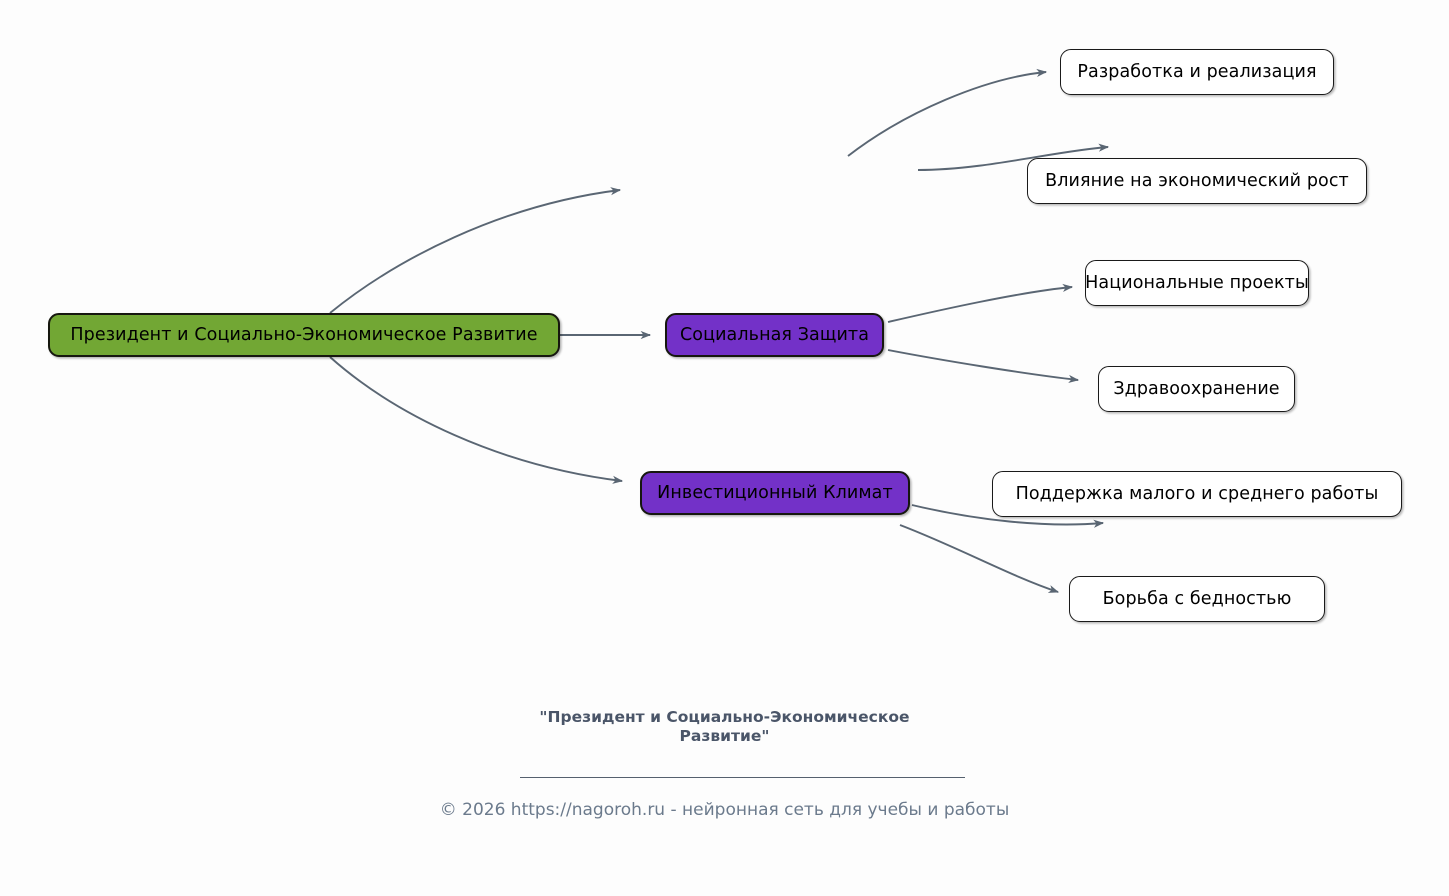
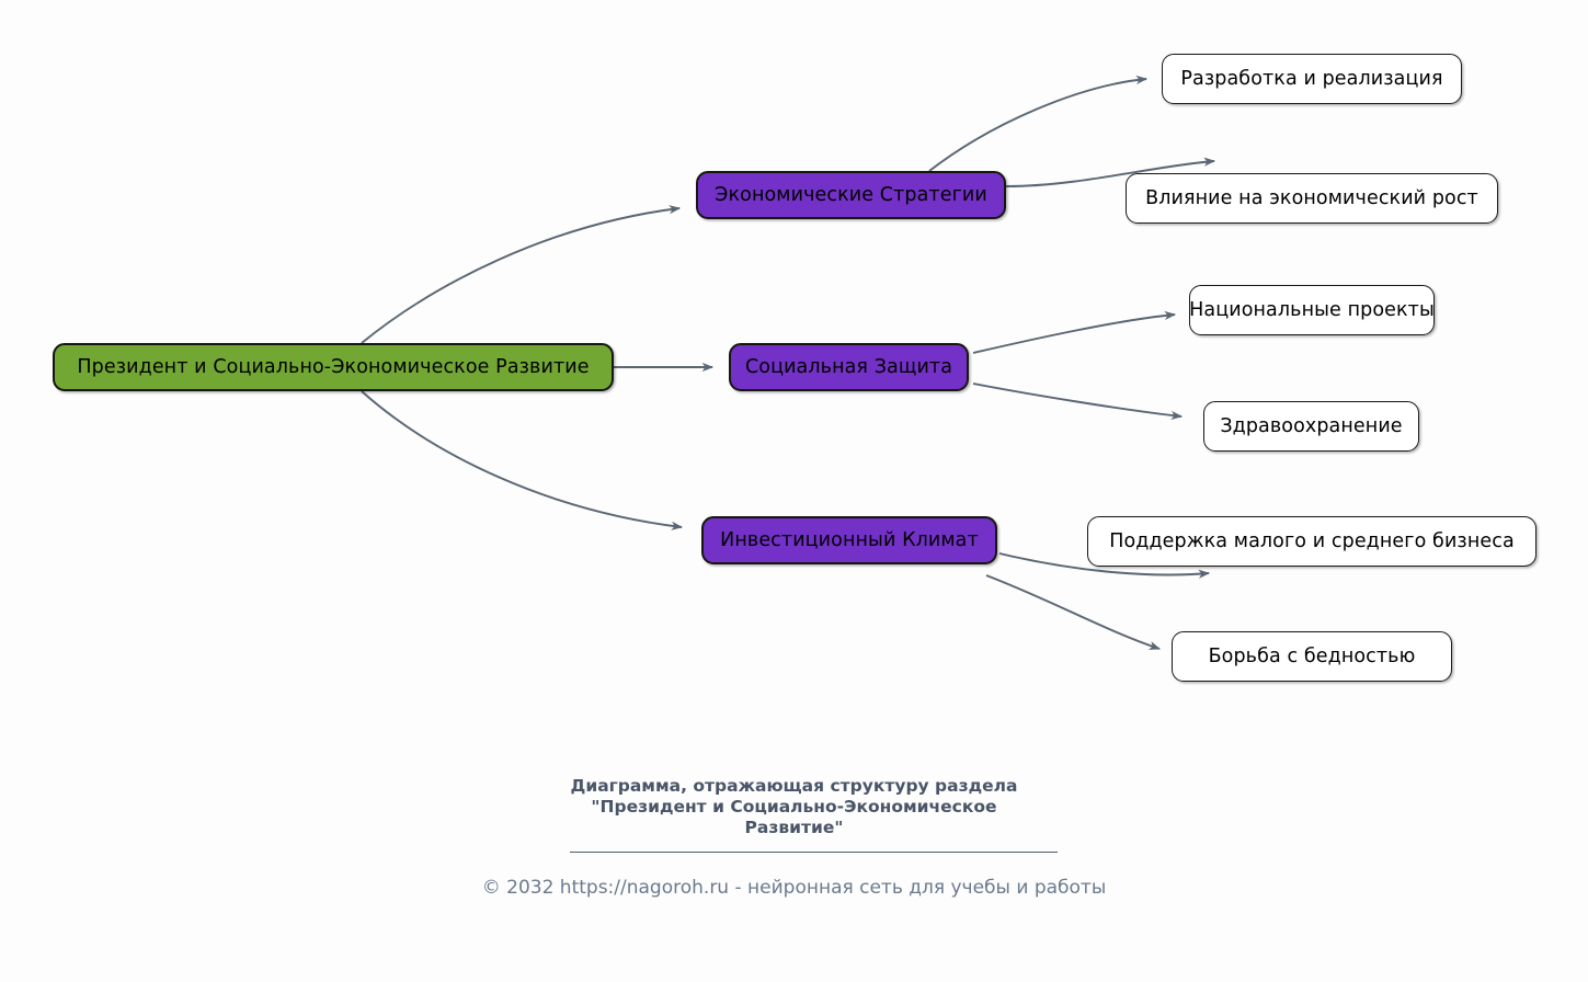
  Президент и Социально-Экономическое Развитие
+ Экономические Стратегии
  Социальная Защита
  Инвестиционный Климат
  Разработка и реализация
  Влияние на экономический рост
  Национальные проекты
  Здравоохранение
- Поддержка малого и среднего работы
+ Поддержка малого и среднего бизнеса
  Борьба с бедностью
+ Диаграмма, отражающая структуру раздела
  "Президент и Социально-Экономическое
  Развитие"
- © 2026 https://nagoroh.ru - нейронная сеть для учебы и работы
+ © 2032 https://nagoroh.ru - нейронная сеть для учебы и работы
